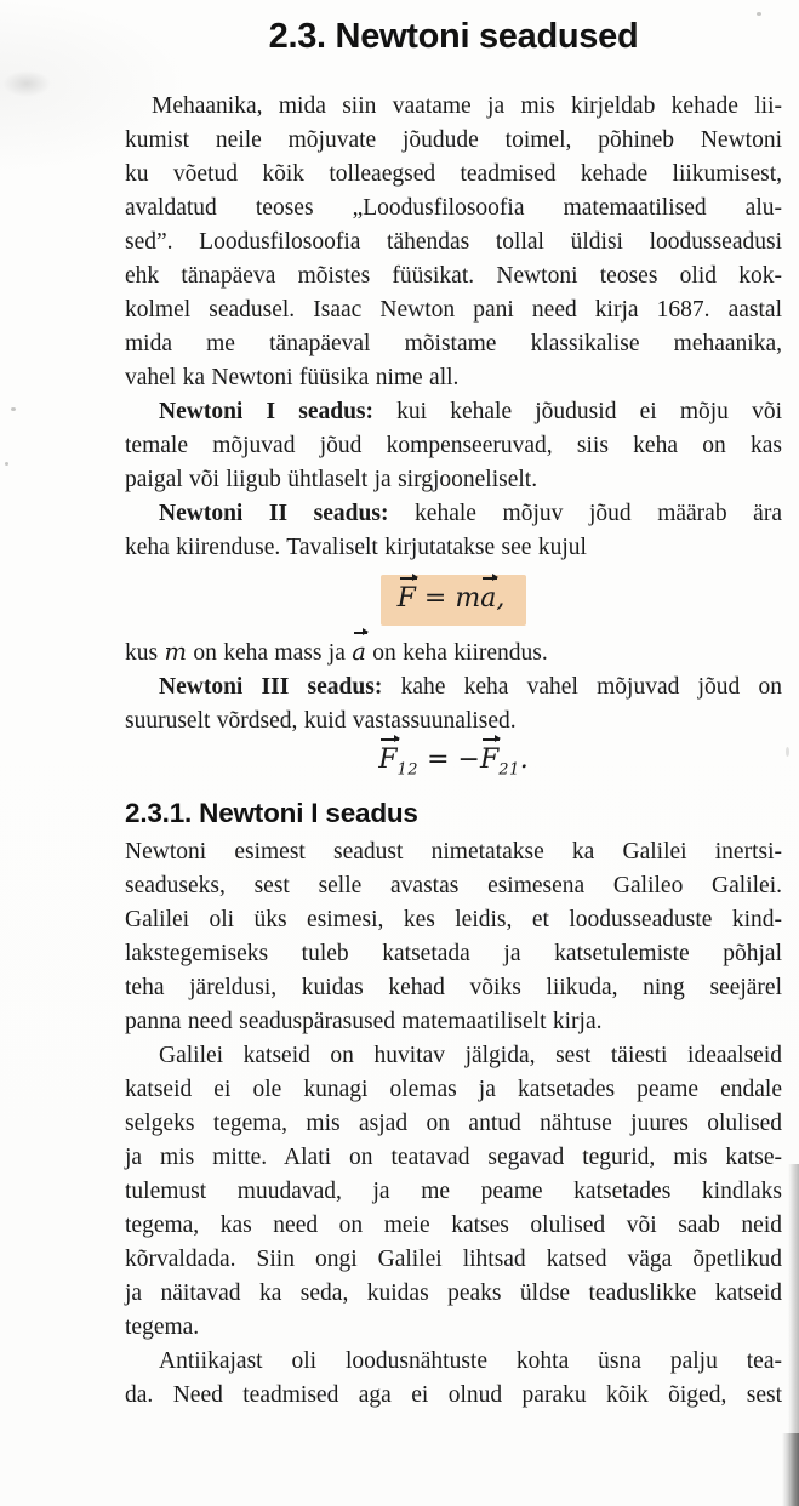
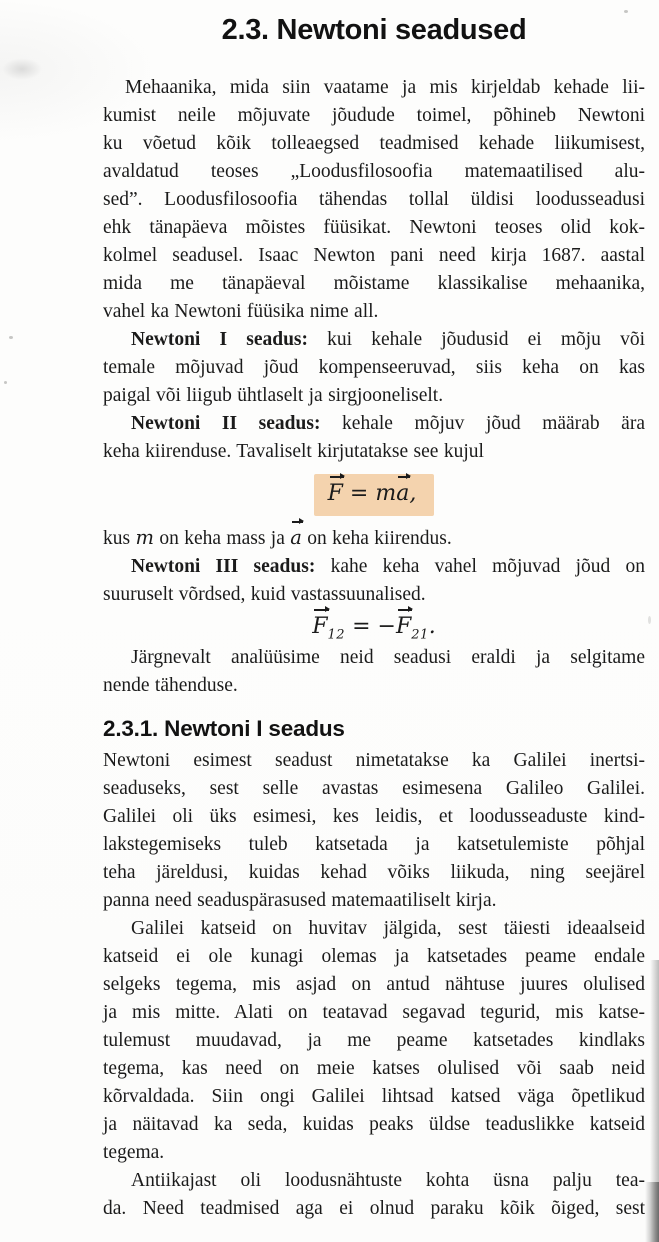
  2.3. Newtoni seadused
  Mehaanika, mida siin vaatame ja mis kirjeldab kehade lii-
  kumist neile mõjuvate jõudude toimel, põhineb Newtoni
  ku võetud kõik tolleaegsed teadmised kehade liikumisest,
  avaldatud teoses „Loodusfilosoofia matemaatilised alu-
  sed”. Loodusfilosoofia tähendas tollal üldisi loodusseadusi
  ehk tänapäeva mõistes füüsikat. Newtoni teoses olid kok-
  kolmel seadusel. Isaac Newton pani need kirja 1687. aastal
  mida me tänapäeval mõistame klassikalise mehaanika,
  vahel ka Newtoni füüsika nime all.
  Newtoni I seadus: kui kehale jõudusid ei mõju või
  temale mõjuvad jõud kompenseeruvad, siis keha on kas
  paigal või liigub ühtlaselt ja sirgjooneliselt.
  Newtoni II seadus: kehale mõjuv jõud määrab ära
  keha kiirenduse. Tavaliselt kirjutatakse see kujul
  F = ma,
  kus m on keha mass ja a on keha kiirendus.
  Newtoni III seadus: kahe keha vahel mõjuvad jõud on
  suuruselt võrdsed, kuid vastassuunalised.
  F12 = −F21.
+ Järgnevalt analüüsime neid seadusi eraldi ja selgitame
+ nende tähenduse.
  2.3.1. Newtoni I seadus
  Newtoni esimest seadust nimetatakse ka Galilei inertsi-
  seaduseks, sest selle avastas esimesena Galileo Galilei.
  Galilei oli üks esimesi, kes leidis, et loodusseaduste kind-
  lakstegemiseks tuleb katsetada ja katsetulemiste põhjal
  teha järeldusi, kuidas kehad võiks liikuda, ning seejärel
  panna need seaduspärasused matemaatiliselt kirja.
  Galilei katseid on huvitav jälgida, sest täiesti ideaalseid
  katseid ei ole kunagi olemas ja katsetades peame endale
  selgeks tegema, mis asjad on antud nähtuse juures olulised
  ja mis mitte. Alati on teatavad segavad tegurid, mis katse-
  tulemust muudavad, ja me peame katsetades kindlaks
  tegema, kas need on meie katses olulised või saab neid
  kõrvaldada. Siin ongi Galilei lihtsad katsed väga õpetlikud
  ja näitavad ka seda, kuidas peaks üldse teaduslikke katseid
  tegema.
  Antiikajast oli loodusnähtuste kohta üsna palju tea-
  da. Need teadmised aga ei olnud paraku kõik õiged, sest
